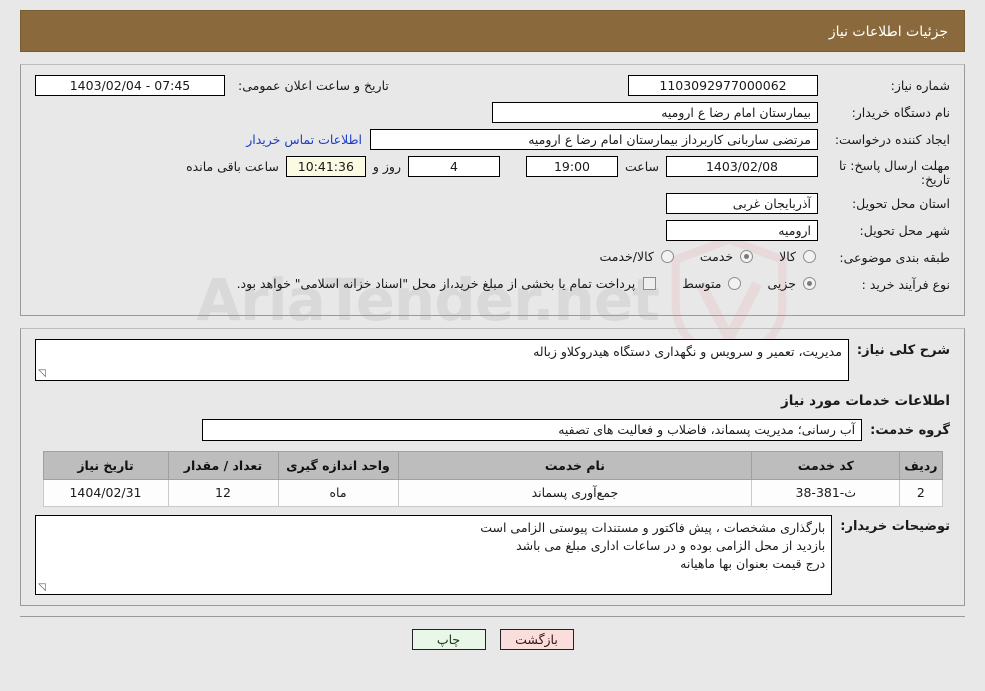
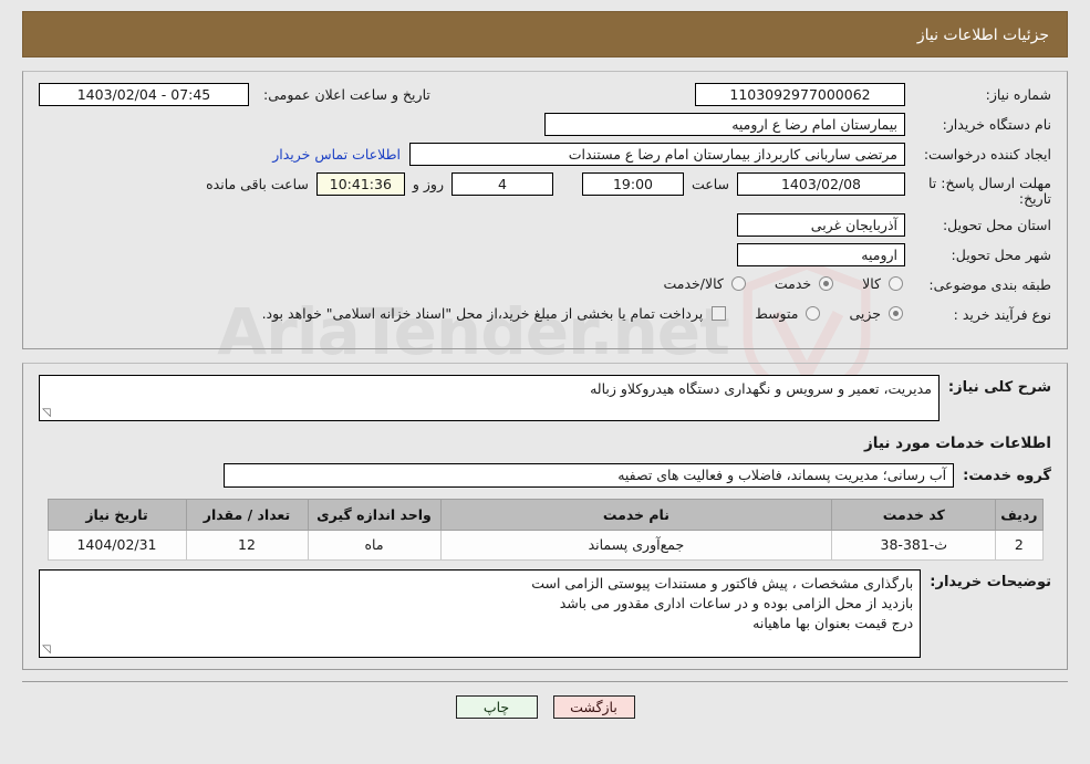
  AriaTender.net
  جزئیات اطلاعات نیاز
  شماره نیاز:
  1103092977000062
  تاریخ و ساعت اعلان عمومی:
  1403/02/04 - 07:45
  نام دستگاه خریدار:
  بیمارستان امام رضا ع ارومیه
  ایجاد کننده درخواست:
- مرتضی ساربانی کاربرداز بیمارستان امام رضا ع ارومیه
+ مرتضی ساربانی کاربرداز بیمارستان امام رضا ع مستندات
  اطلاعات تماس خریدار
  مهلت ارسال پاسخ: تا تاریخ:
  1403/02/08
  ساعت
  19:00
  4
  روز و
  10:41:36
  ساعت باقی مانده
  استان محل تحویل:
  آذربایجان غربی
  شهر محل تحویل:
  ارومیه
  طبقه بندی موضوعی:
  کالا
  خدمت
  کالا/خدمت
  نوع فرآیند خرید :
  جزیی
  متوسط
  پرداخت تمام یا بخشی از مبلغ خرید،از محل "اسناد خزانه اسلامی" خواهد بود.
  شرح کلی نیاز:
  مدیریت، تعمیر و سرویس و نگهداری دستگاه هیدروکلاو زباله
  اطلاعات خدمات مورد نیاز
  گروه خدمت:
  آب رسانی؛ مدیریت پسماند، فاضلاب و فعالیت های تصفیه
  ردیف	کد خدمت	نام خدمت	واحد اندازه گیری	تعداد / مقدار	تاریخ نیاز
  2	ث-381-38	جمع‌آوری پسماند	ماه	12	1404/02/31
  توضیحات خریدار:
  بارگذاری مشخصات ، پیش فاکتور و مستندات پیوستی الزامی است
- بازدید از محل الزامی بوده و در ساعات اداری مبلغ می باشد
+ بازدید از محل الزامی بوده و در ساعات اداری مقدور می باشد
  درج قیمت بعنوان بها ماهیانه
  بازگشت
  چاپ
